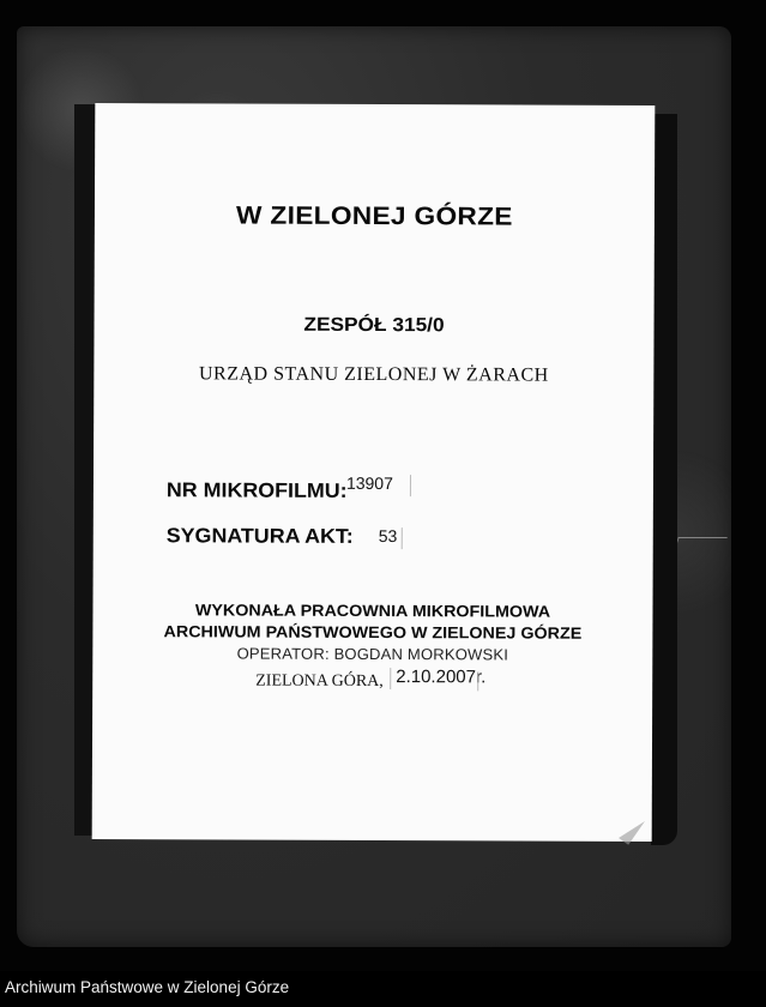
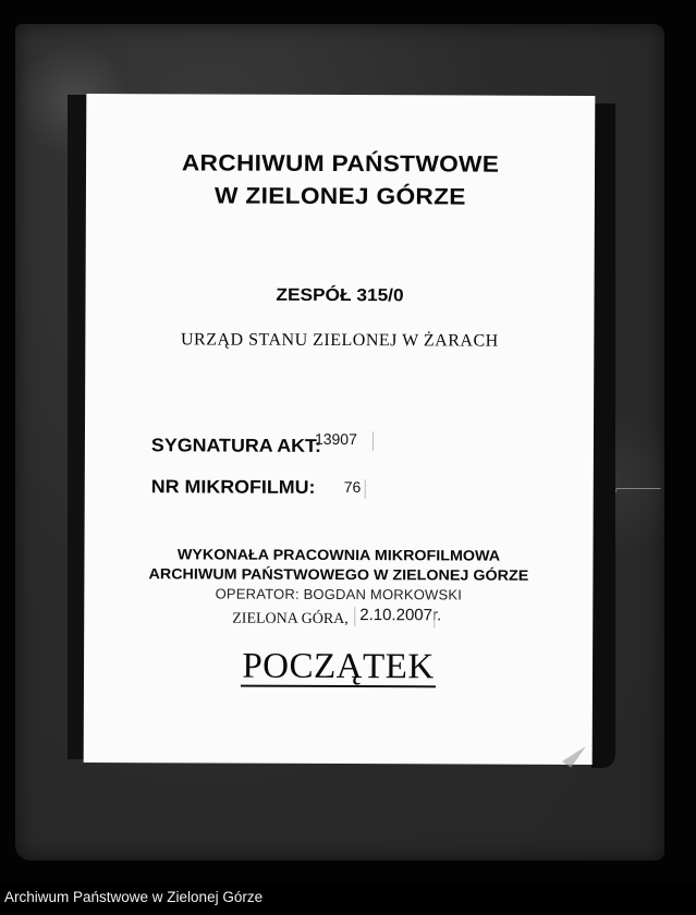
+ ARCHIWUM PAŃSTWOWE
  W ZIELONEJ GÓRZE
  ZESPÓŁ 315/0
  URZĄD STANU ZIELONEJ W ŻARACH
- NR MIKROFILMU:
+ SYGNATURA AKT:
  13907
- SYGNATURA AKT:
+ NR MIKROFILMU:
- 53
+ 76
  WYKONAŁA PRACOWNIA MIKROFILMOWA
  ARCHIWUM PAŃSTWOWEGO W ZIELONEJ GÓRZE
  OPERATOR: BOGDAN MORKOWSKI
  ZIELONA GÓRA,
  2.10.2007.
+ POCZĄTEK
  Archiwum Państwowe w Zielonej Górze
